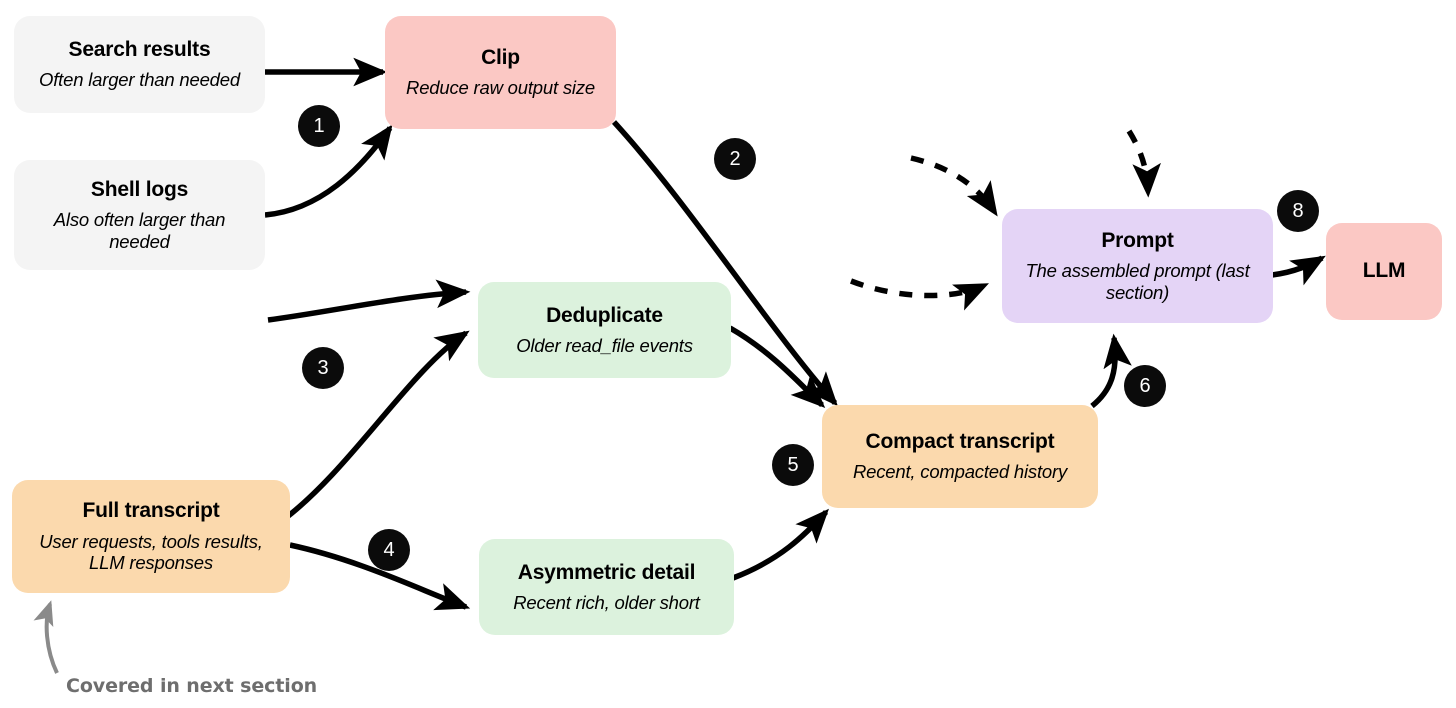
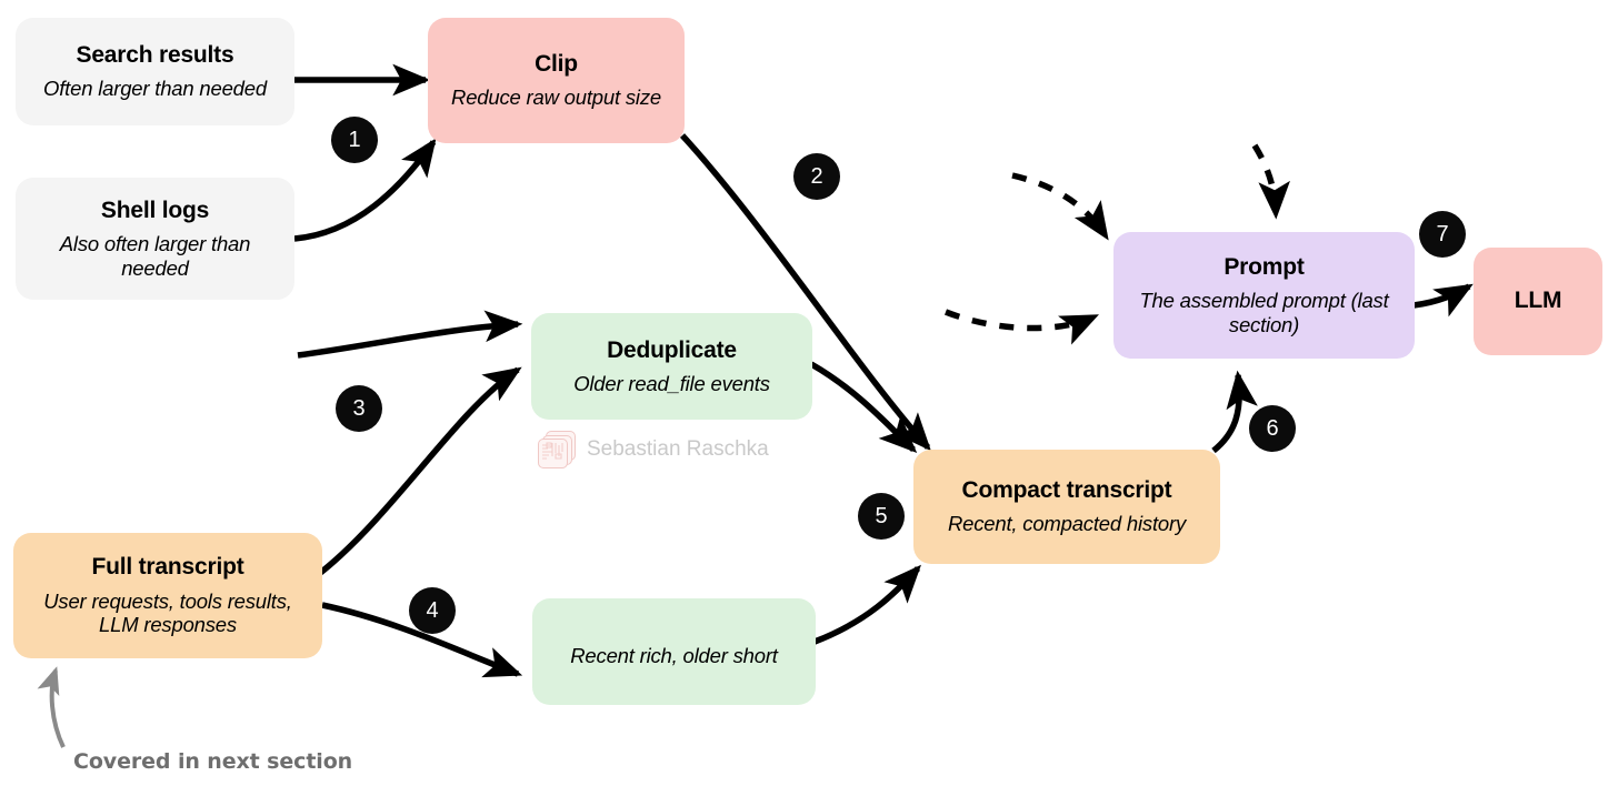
  Search results
  Often larger than needed
  Shell logs
  Also often larger than needed
  Full transcript
  User requests, tools results, LLM responses
  Clip
  Reduce raw output size
  Deduplicate
  Older read_file events
- Asymmetric detail
  Recent rich, older short
  Compact transcript
  Recent, compacted history
  Prompt
  The assembled prompt (last section)
  LLM
  1
  2
  3
  4
  5
  6
- 8
+ 7
  Covered in next section
+ Sebastian Raschka
